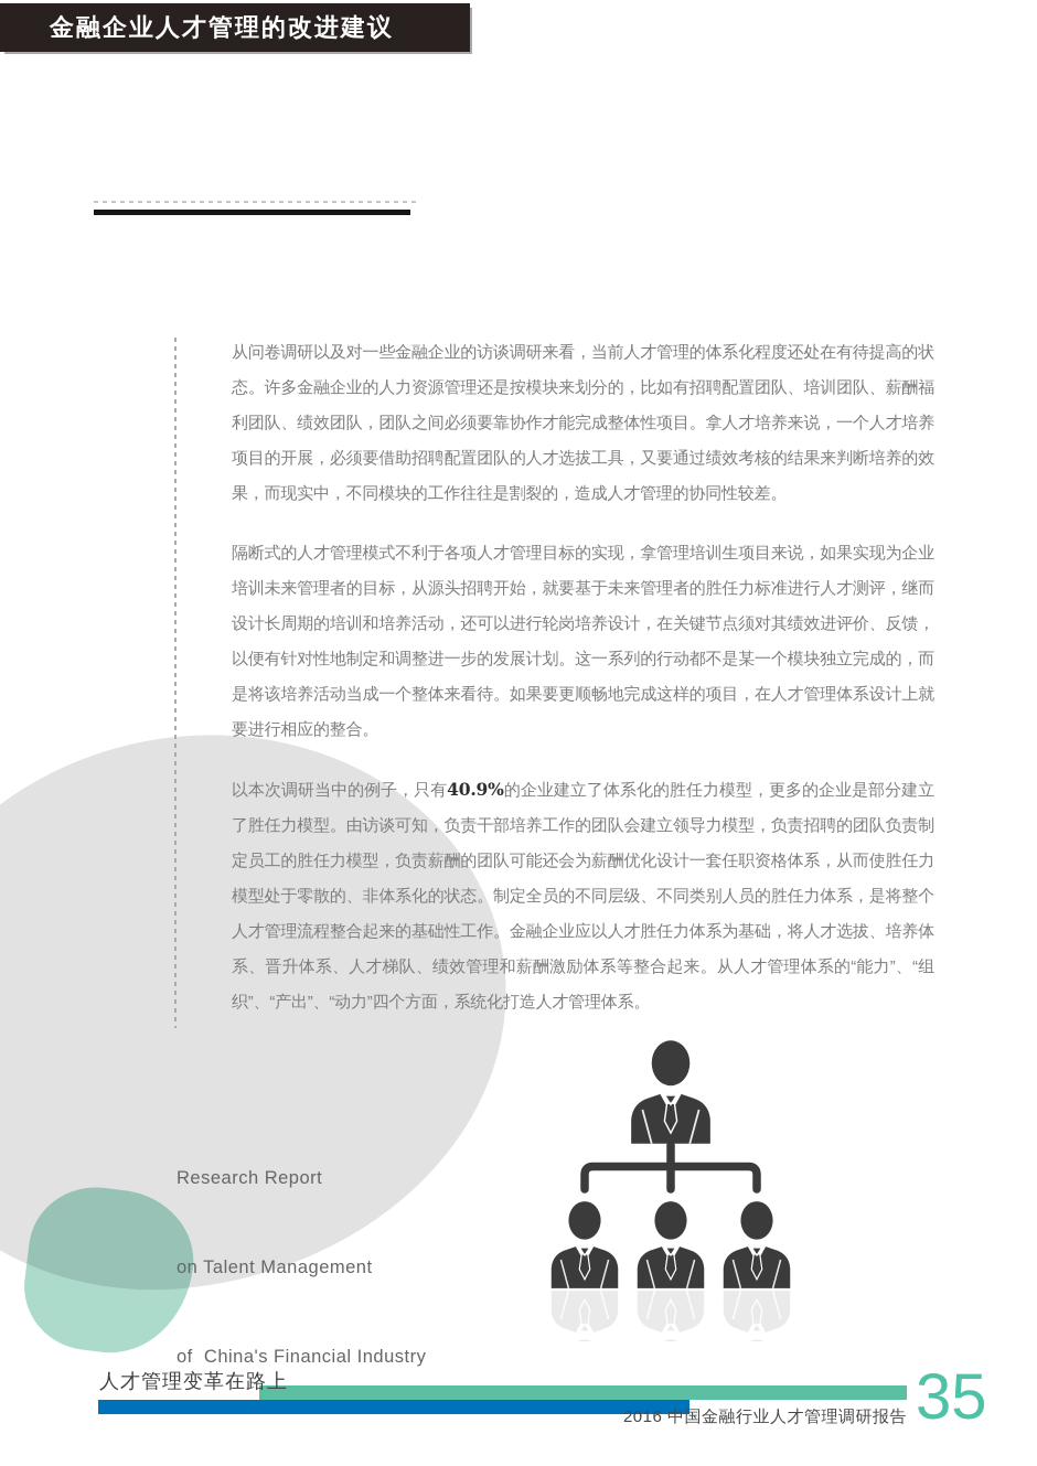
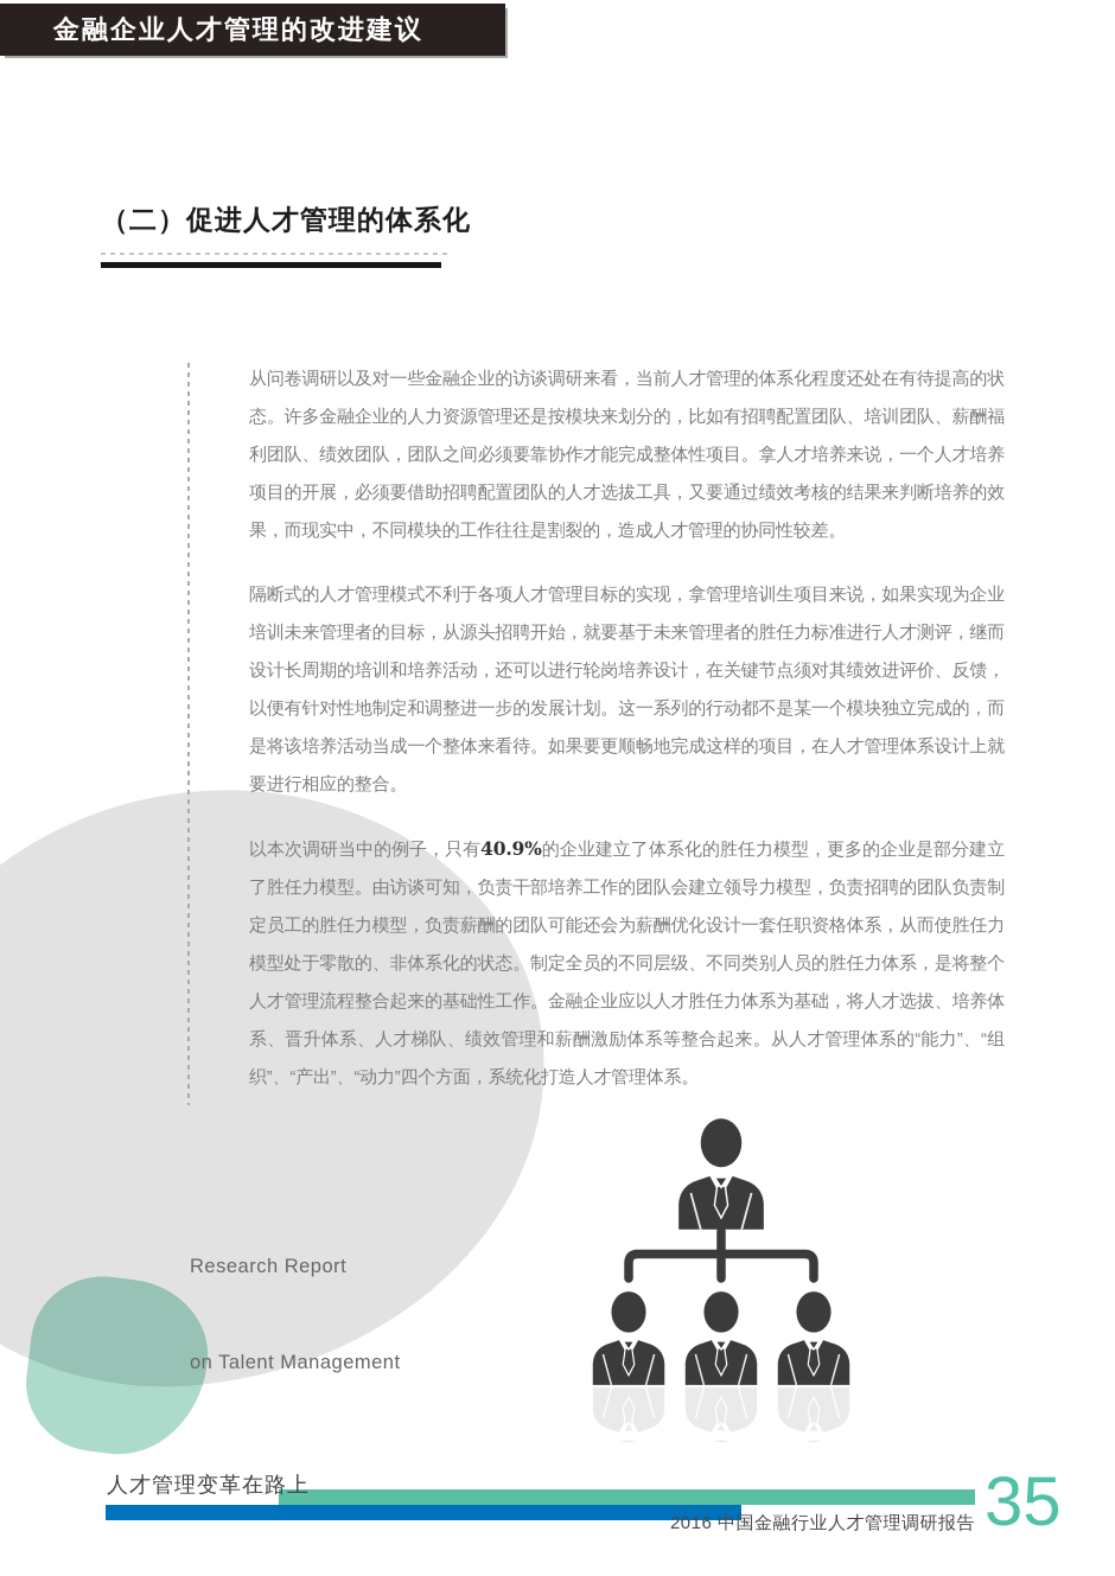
  金融企业人才管理的改进建议
+ （二）促进人才管理的体系化
  从问卷调研以及对一些金融企业的访谈调研来看，当前人才管理的体系化程度还处在有待提高的状态。许多金融企业的人力资源管理还是按模块来划分的，比如有招聘配置团队、培训团队、薪酬福利团队、绩效团队，团队之间必须要靠协作才能完成整体性项目。拿人才培养来说，一个人才培养项目的开展，必须要借助招聘配置团队的人才选拔工具，又要通过绩效考核的结果来判断培养的效果，而现实中，不同模块的工作往往是割裂的，造成人才管理的协同性较差。
  隔断式的人才管理模式不利于各项人才管理目标的实现，拿管理培训生项目来说，如果实现为企业培训未来管理者的目标，从源头招聘开始，就要基于未来管理者的胜任力标准进行人才测评，继而设计长周期的培训和培养活动，还可以进行轮岗培养设计，在关键节点须对其绩效进评价、反馈，以便有针对性地制定和调整进一步的发展计划。这一系列的行动都不是某一个模块独立完成的，而是将该培养活动当成一个整体来看待。如果要更顺畅地完成这样的项目，在人才管理体系设计上就要进行相应的整合。
  以本次调研当中的例子，只有40.9%的企业建立了体系化的胜任力模型，更多的企业是部分建立了胜任力模型。由访谈可知，负责干部培养工作的团队会建立领导力模型，负责招聘的团队负责制定员工的胜任力模型，负责薪酬的团队可能还会为薪酬优化设计一套任职资格体系，从而使胜任力模型处于零散的、非体系化的状态。制定全员的不同层级、不同类别人员的胜任力体系，是将整个人才管理流程整合起来的基础性工作。金融企业应以人才胜任力体系为基础，将人才选拔、培养体系、晋升体系、人才梯队、绩效管理和薪酬激励体系等整合起来。从人才管理体系的“能力”、“组织”、“产出”、“动力”四个方面，系统化打造人才管理体系。
  Research Report
  on Talent Management
- of China's Financial Industry
  人才管理变革在路上
  2016 中国金融行业人才管理调研报告
  35
